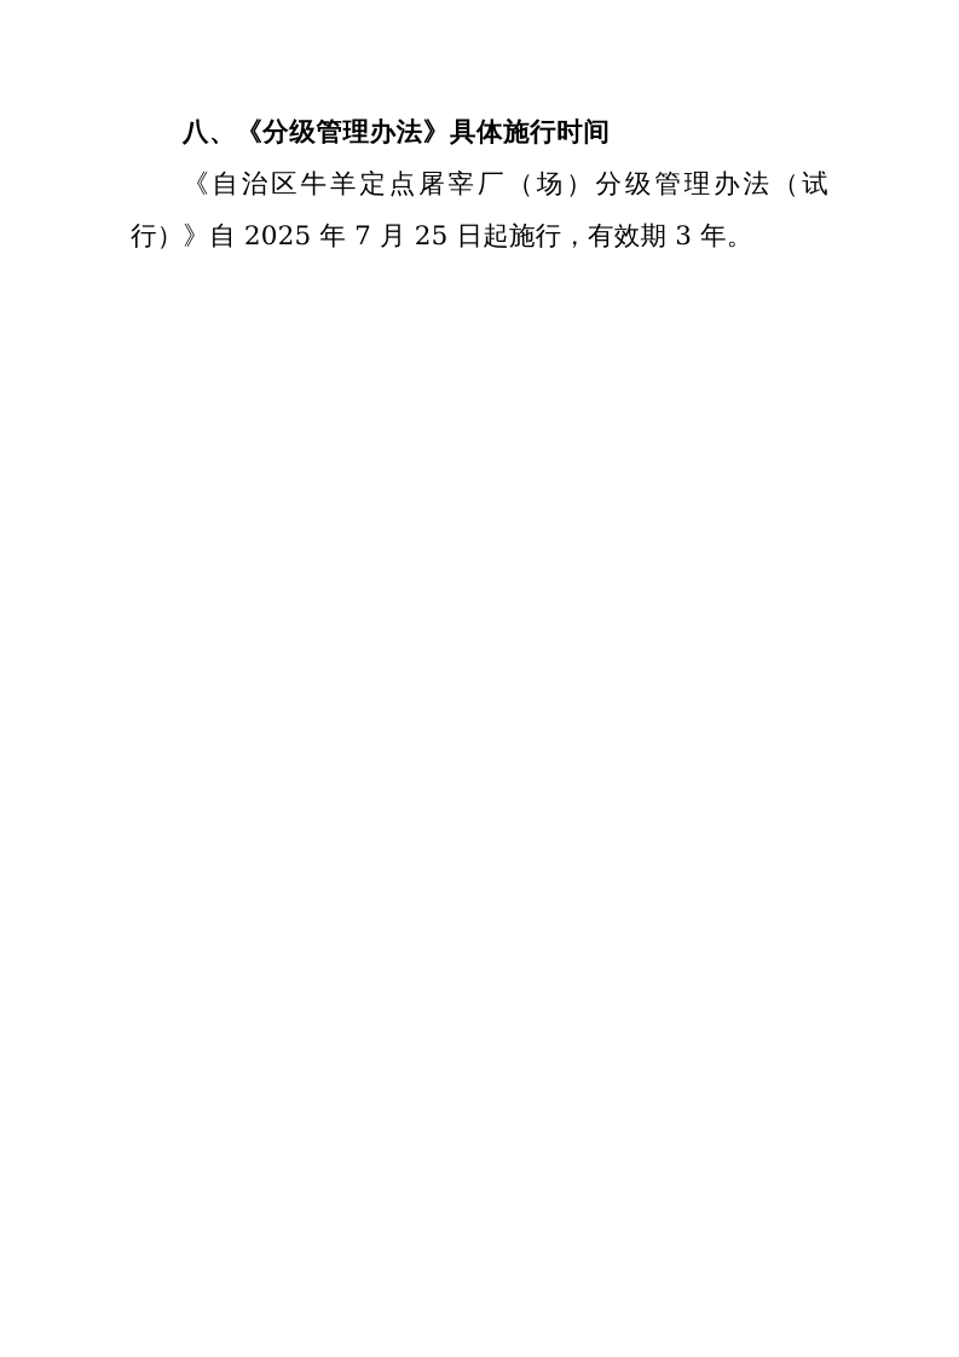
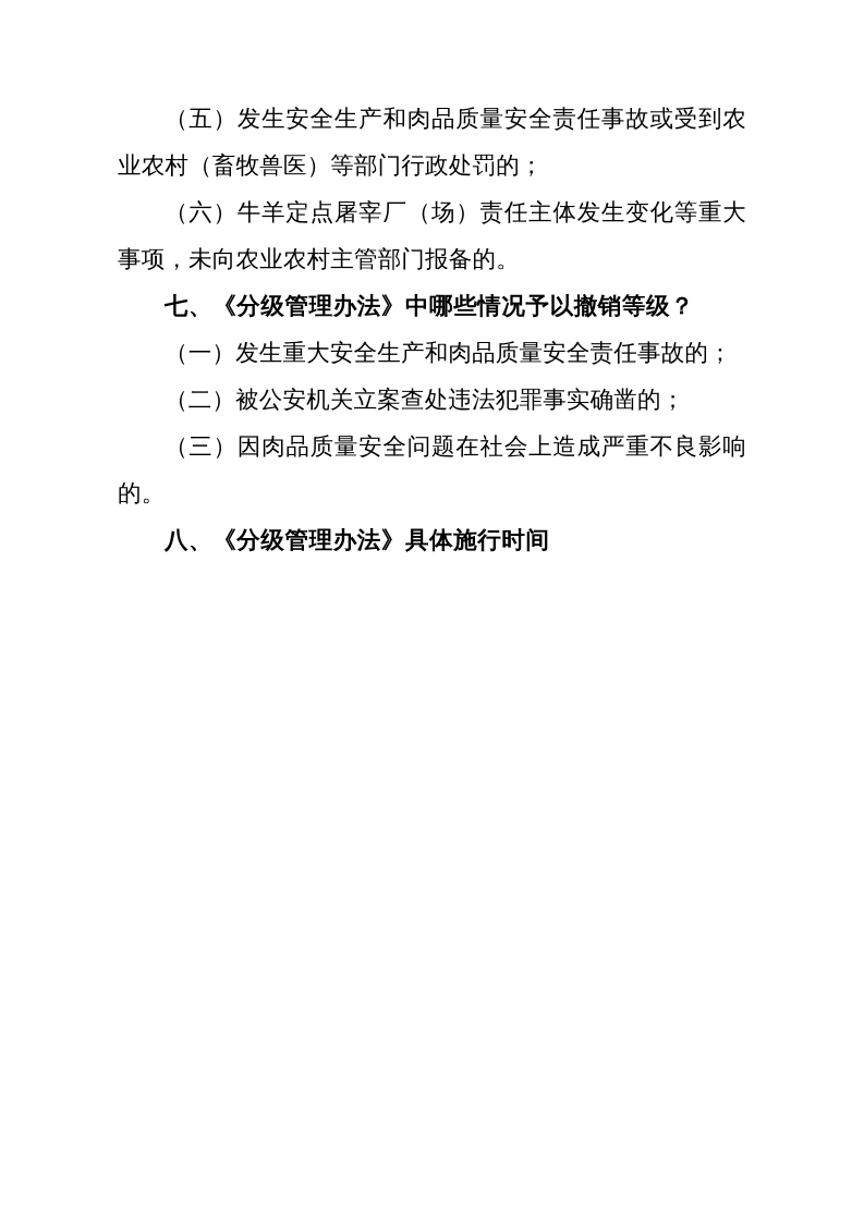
+ （五）发生安全生产和肉品质量安全责任事故或受到农业农村（畜牧兽医）等部门行政处罚的；
+ （六）牛羊定点屠宰厂（场）责任主体发生变化等重大事项，未向农业农村主管部门报备的。
+ 七、《分级管理办法》中哪些情况予以撤销等级？
+ （一）发生重大安全生产和肉品质量安全责任事故的；
+ （二）被公安机关立案查处违法犯罪事实确凿的；
+ （三）因肉品质量安全问题在社会上造成严重不良影响的。
  八、《分级管理办法》具体施行时间
- 《自治区牛羊定点屠宰厂（场）分级管理办法（试行）》自 2025 年 7 月 25 日起施行，有效期 3 年。
